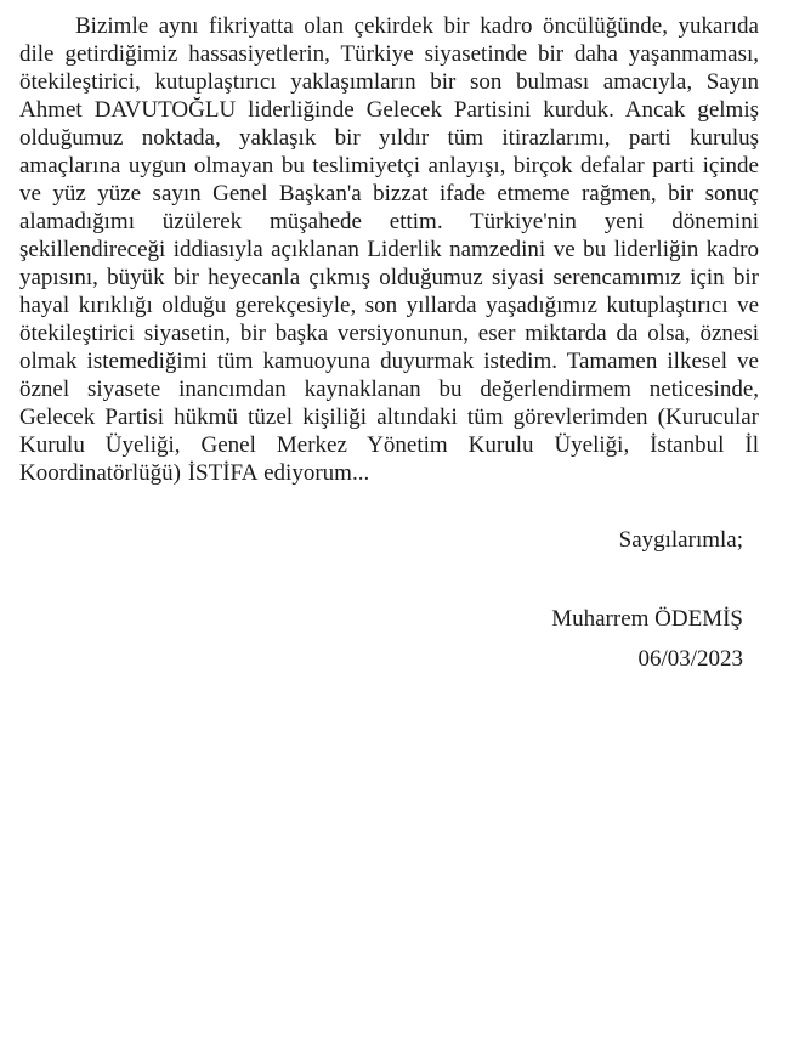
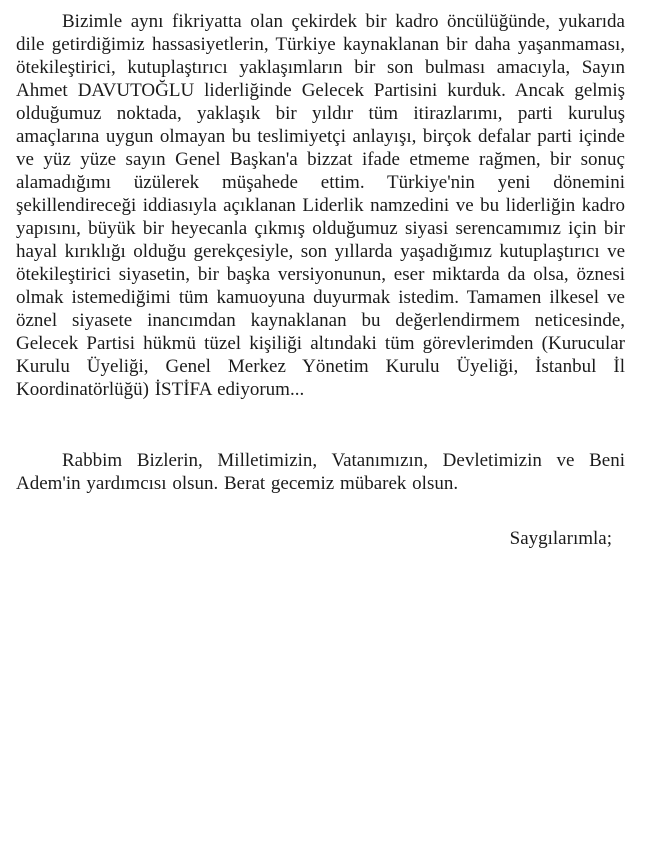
- Bizimle aynı fikriyatta olan çekirdek bir kadro öncülüğünde, yukarıda dile getirdiğimiz hassasiyetlerin, Türkiye siyasetinde bir daha yaşanmaması, ötekileştirici, kutuplaştırıcı yaklaşımların bir son bulması amacıyla, Sayın Ahmet DAVUTOĞLU liderliğinde Gelecek Partisini kurduk. Ancak gelmiş olduğumuz noktada, yaklaşık bir yıldır tüm itirazlarımı, parti kuruluş amaçlarına uygun olmayan bu teslimiyetçi anlayışı, birçok defalar parti içinde ve yüz yüze sayın Genel Başkan'a bizzat ifade etmeme rağmen, bir sonuç alamadığımı üzülerek müşahede ettim. Türkiye'nin yeni dönemini şekillendireceği iddiasıyla açıklanan Liderlik namzedini ve bu liderliğin kadro yapısını, büyük bir heyecanla çıkmış olduğumuz siyasi serencamımız için bir hayal kırıklığı olduğu gerekçesiyle, son yıllarda yaşadığımız kutuplaştırıcı ve ötekileştirici siyasetin, bir başka versiyonunun, eser miktarda da olsa, öznesi olmak istemediğimi tüm kamuoyuna duyurmak istedim. Tamamen ilkesel ve öznel siyasete inancımdan kaynaklanan bu değerlendirmem neticesinde, Gelecek Partisi hükmü tüzel kişiliği altındaki tüm görevlerimden (Kurucular Kurulu Üyeliği, Genel Merkez Yönetim Kurulu Üyeliği, İstanbul İl Koordinatörlüğü) İSTİFA ediyorum...
+ Bizimle aynı fikriyatta olan çekirdek bir kadro öncülüğünde, yukarıda dile getirdiğimiz hassasiyetlerin, Türkiye kaynaklanan bir daha yaşanmaması, ötekileştirici, kutuplaştırıcı yaklaşımların bir son bulması amacıyla, Sayın Ahmet DAVUTOĞLU liderliğinde Gelecek Partisini kurduk. Ancak gelmiş olduğumuz noktada, yaklaşık bir yıldır tüm itirazlarımı, parti kuruluş amaçlarına uygun olmayan bu teslimiyetçi anlayışı, birçok defalar parti içinde ve yüz yüze sayın Genel Başkan'a bizzat ifade etmeme rağmen, bir sonuç alamadığımı üzülerek müşahede ettim. Türkiye'nin yeni dönemini şekillendireceği iddiasıyla açıklanan Liderlik namzedini ve bu liderliğin kadro yapısını, büyük bir heyecanla çıkmış olduğumuz siyasi serencamımız için bir hayal kırıklığı olduğu gerekçesiyle, son yıllarda yaşadığımız kutuplaştırıcı ve ötekileştirici siyasetin, bir başka versiyonunun, eser miktarda da olsa, öznesi olmak istemediğimi tüm kamuoyuna duyurmak istedim. Tamamen ilkesel ve öznel siyasete inancımdan kaynaklanan bu değerlendirmem neticesinde, Gelecek Partisi hükmü tüzel kişiliği altındaki tüm görevlerimden (Kurucular Kurulu Üyeliği, Genel Merkez Yönetim Kurulu Üyeliği, İstanbul İl Koordinatörlüğü) İSTİFA ediyorum...
+ Rabbim Bizlerin, Milletimizin, Vatanımızın, Devletimizin ve Beni Adem'in yardımcısı olsun. Berat gecemiz mübarek olsun.
  Saygılarımla;
- Muharrem ÖDEMİŞ
- 06/03/2023
